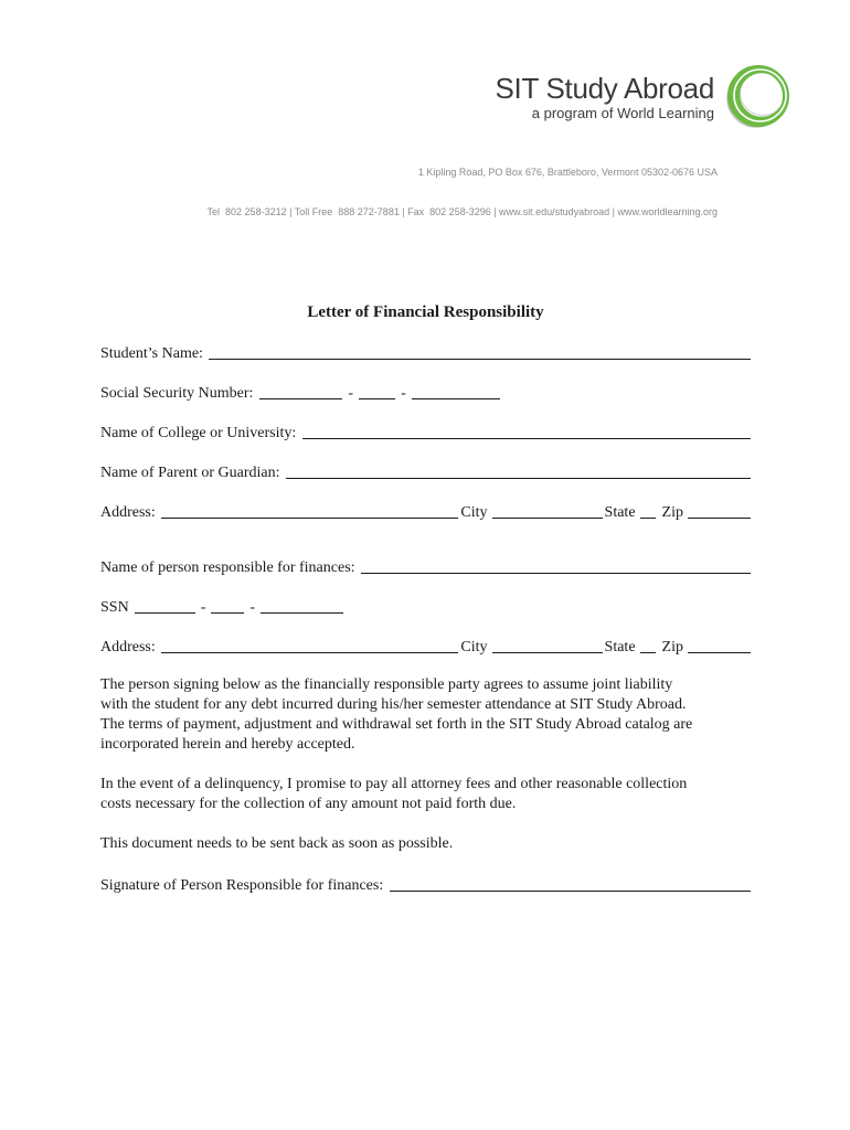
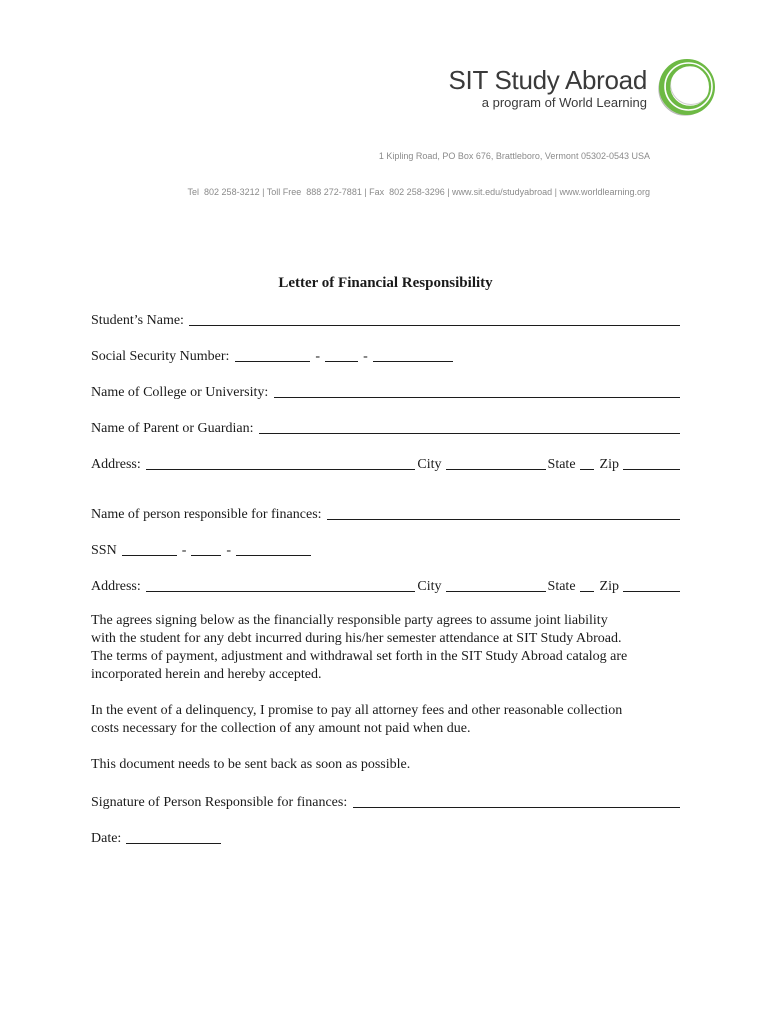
  SIT Study Abroad
  a program of World Learning
- 1 Kipling Road, PO Box 676, Brattleboro, Vermont 05302-0676 USA
+ 1 Kipling Road, PO Box 676, Brattleboro, Vermont 05302-0543 USA
  Tel 802 258-3212 | Toll Free 888 272-7881 | Fax 802 258-3296 | www.sit.edu/studyabroad | www.worldlearning.org
  Letter of Financial Responsibility
  Student’s Name:
  Social Security Number:
  -
  -
  Name of College or University:
  Name of Parent or Guardian:
  Address:
  City
  State
  Zip
  Name of person responsible for finances:
  SSN
  -
  -
  Address:
  City
  State
  Zip
- The person signing below as the financially responsible party agrees to assume joint liability
+ The agrees signing below as the financially responsible party agrees to assume joint liability
  with the student for any debt incurred during his/her semester attendance at SIT Study Abroad.
  The terms of payment, adjustment and withdrawal set forth in the SIT Study Abroad catalog are
  incorporated herein and hereby accepted.
  In the event of a delinquency, I promise to pay all attorney fees and other reasonable collection
- costs necessary for the collection of any amount not paid forth due.
+ costs necessary for the collection of any amount not paid when due.
  This document needs to be sent back as soon as possible.
  Signature of Person Responsible for finances:
+ Date:
